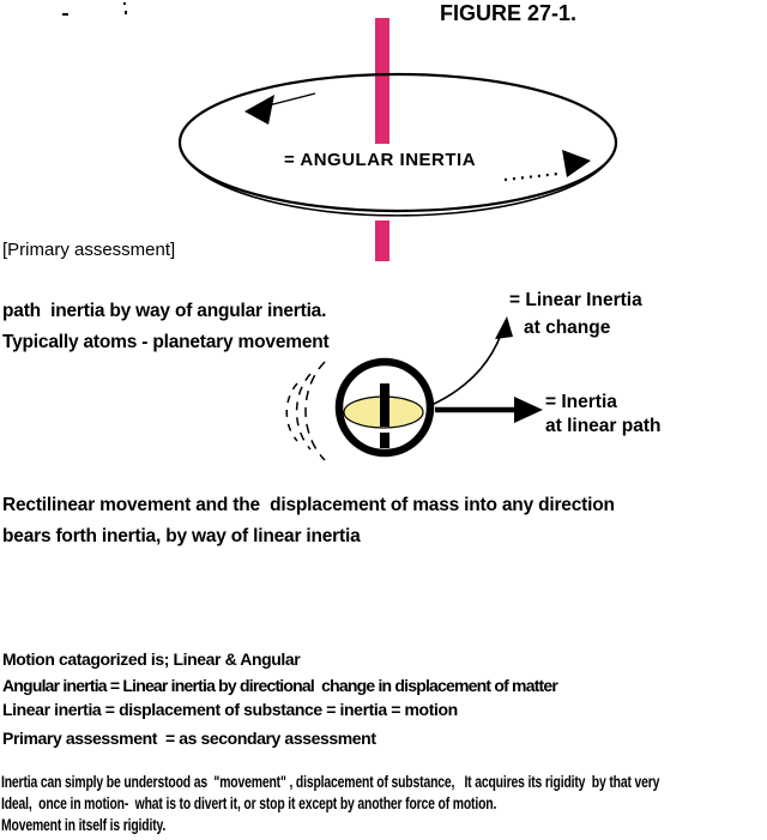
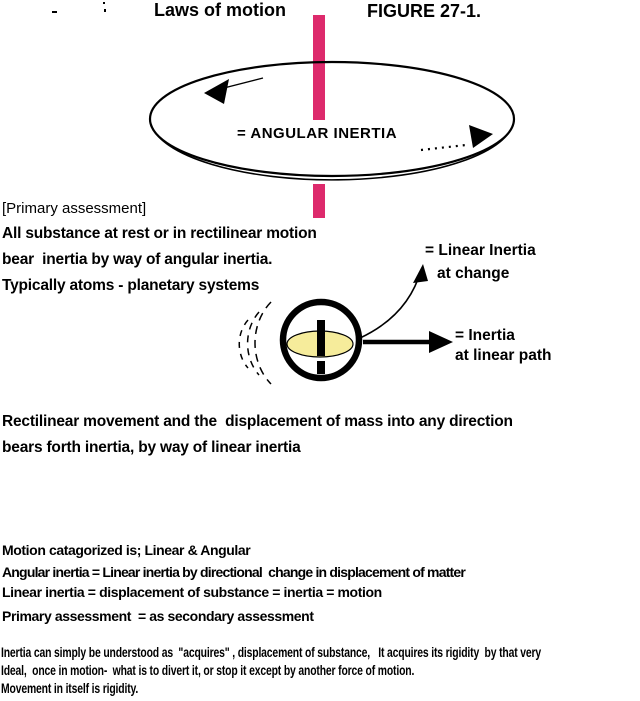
+ Laws of motion
  FIGURE 27-1.
  = ANGULAR INERTIA
  [Primary assessment]
+ All substance at rest or in rectilinear motion
- path inertia by way of angular inertia.
+ bear inertia by way of angular inertia.
- Typically atoms - planetary movement
+ Typically atoms - planetary systems
  = Linear Inertia
  at change
  = Inertia
  at linear path
  Rectilinear movement and the displacement of mass into any direction
  bears forth inertia, by way of linear inertia
  Motion catagorized is; Linear & Angular
  Angular inertia = Linear inertia by directional change in displacement of matter
  Linear inertia = displacement of substance = inertia = motion
  Primary assessment = as secondary assessment
- Inertia can simply be understood as "movement" , displacement of substance, It acquires its rigidity by that very
+ Inertia can simply be understood as "acquires" , displacement of substance, It acquires its rigidity by that very
  Ideal, once in motion- what is to divert it, or stop it except by another force of motion.
  Movement in itself is rigidity.
